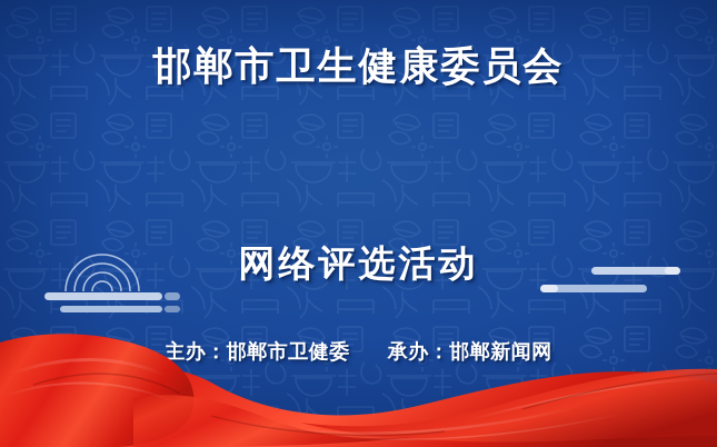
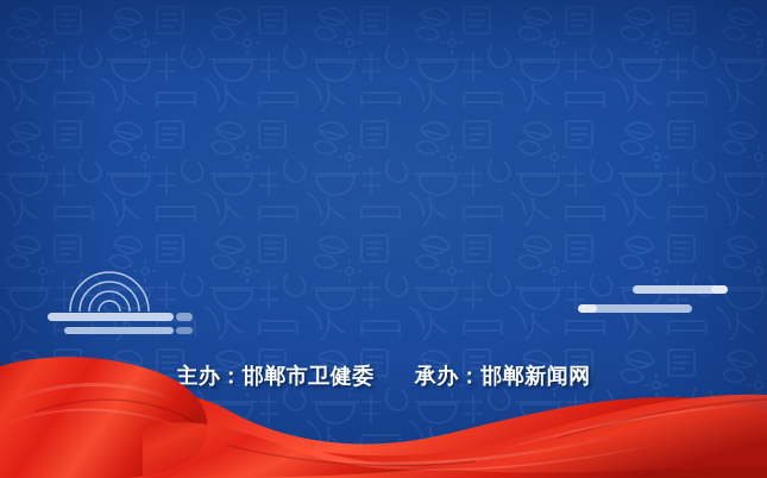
- 邯郸市卫生健康委员会
- 网络评选活动
  主办：邯郸市卫健委 承办：邯郸新闻网
